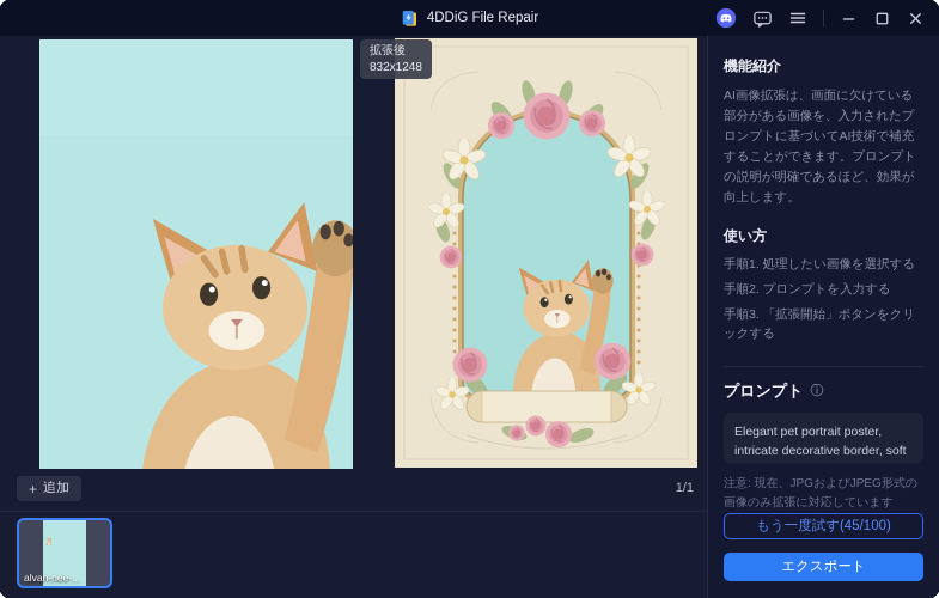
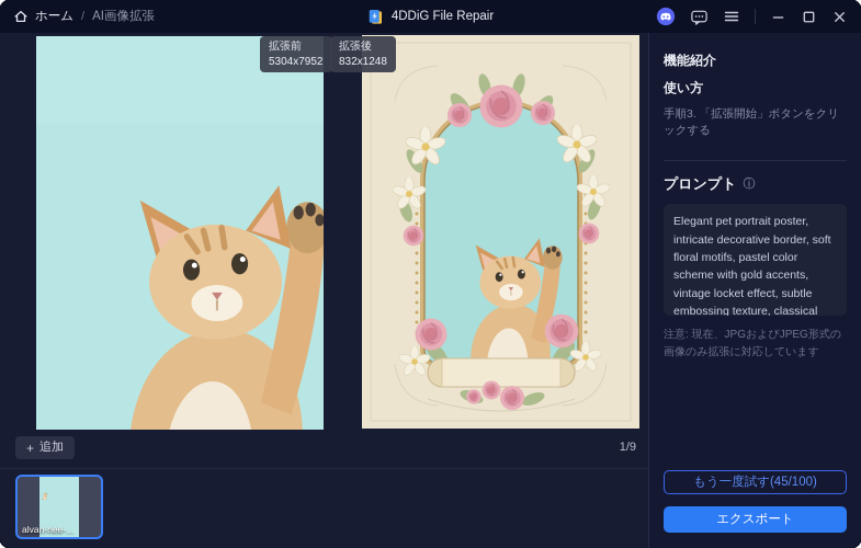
+ ホーム
+ /
+ AI画像拡張
  4DDiG File Repair
+ 拡張前
+ 5304x7952
  拡張後
  832x1248
  +
  追加
- 1/1
+ 1/9
  alvan-nee-...
  機能紹介
- AI画像拡張は、画面に欠けている部分がある画像を、入力されたプロンプトに基づいてAI技術で補充することができます。プロンプトの説明が明確であるほど、効果が向上します。
  使い方
- 手順1. 処理したい画像を選択する
- 手順2. プロンプトを入力する
  手順3. 「拡張開始」ボタンをクリックする
  プロンプト
  ⓘ
  注意: 現在、JPGおよびJPEG形式の画像のみ拡張に対応しています
  もう一度試す(45/100)
  エクスポート
